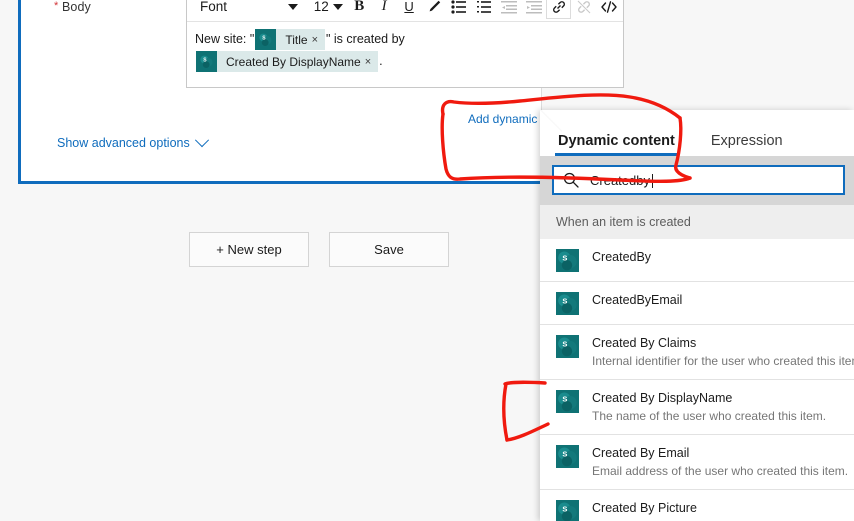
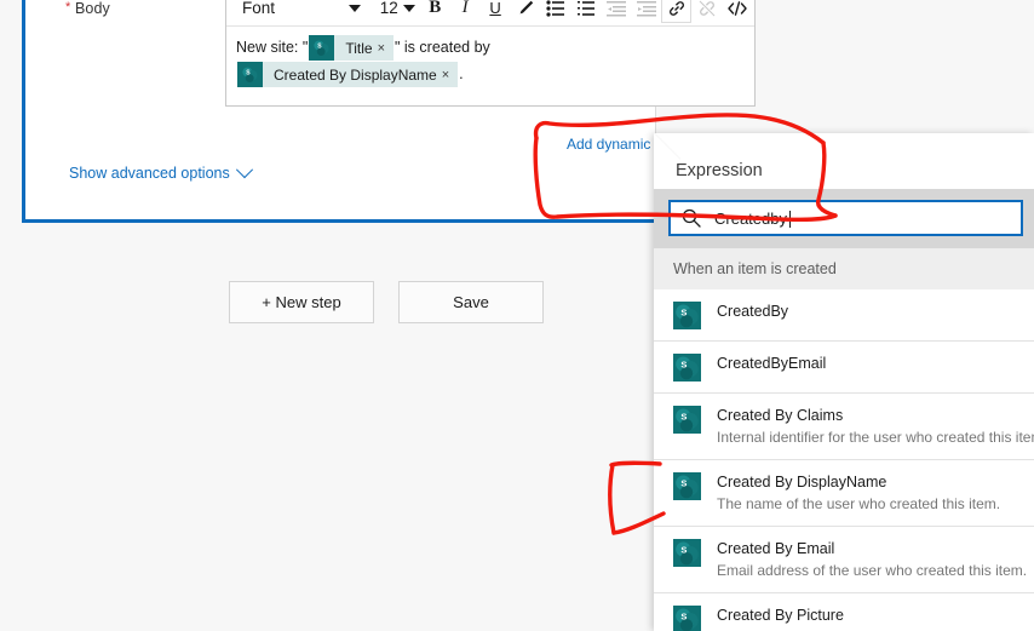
  * Body
  Font
  12
  B
  I
  U
  New site: "
  Title
  ×
  " is created by
  Created By DisplayName
  ×
  .
  Show advanced options
  Add dynamic
  + New step
  Save
- Dynamic content
  Expression
  When an item is created
  S
  CreatedBy
  S
  CreatedByEmail
  S
  Created By Claims
  Internal identifier for the user who created this ite
  S
  Created By DisplayName
  The name of the user who created this item.
  S
  Created By Email
  Email address of the user who created this item.
  S
  Created By Picture
